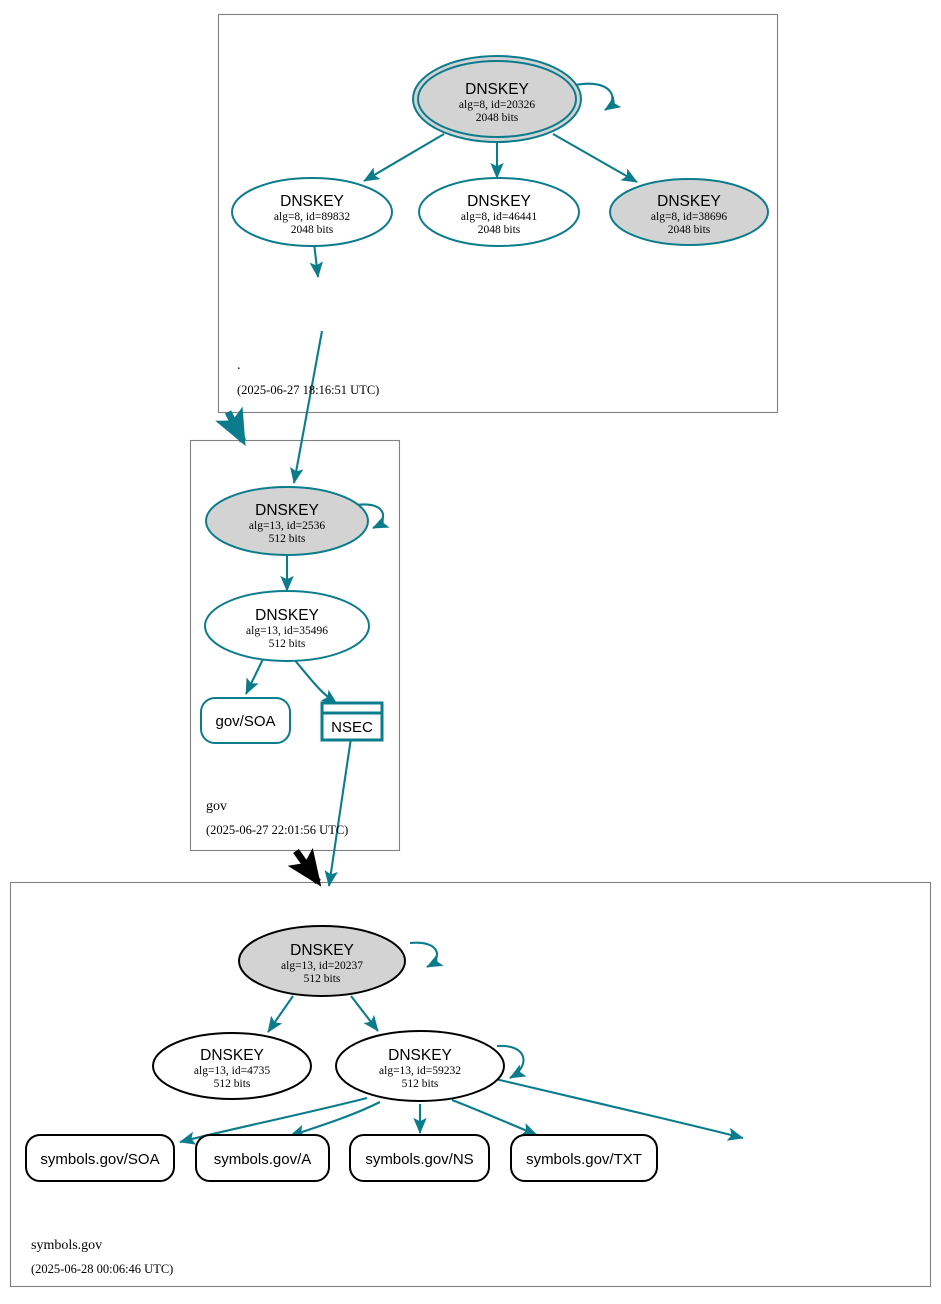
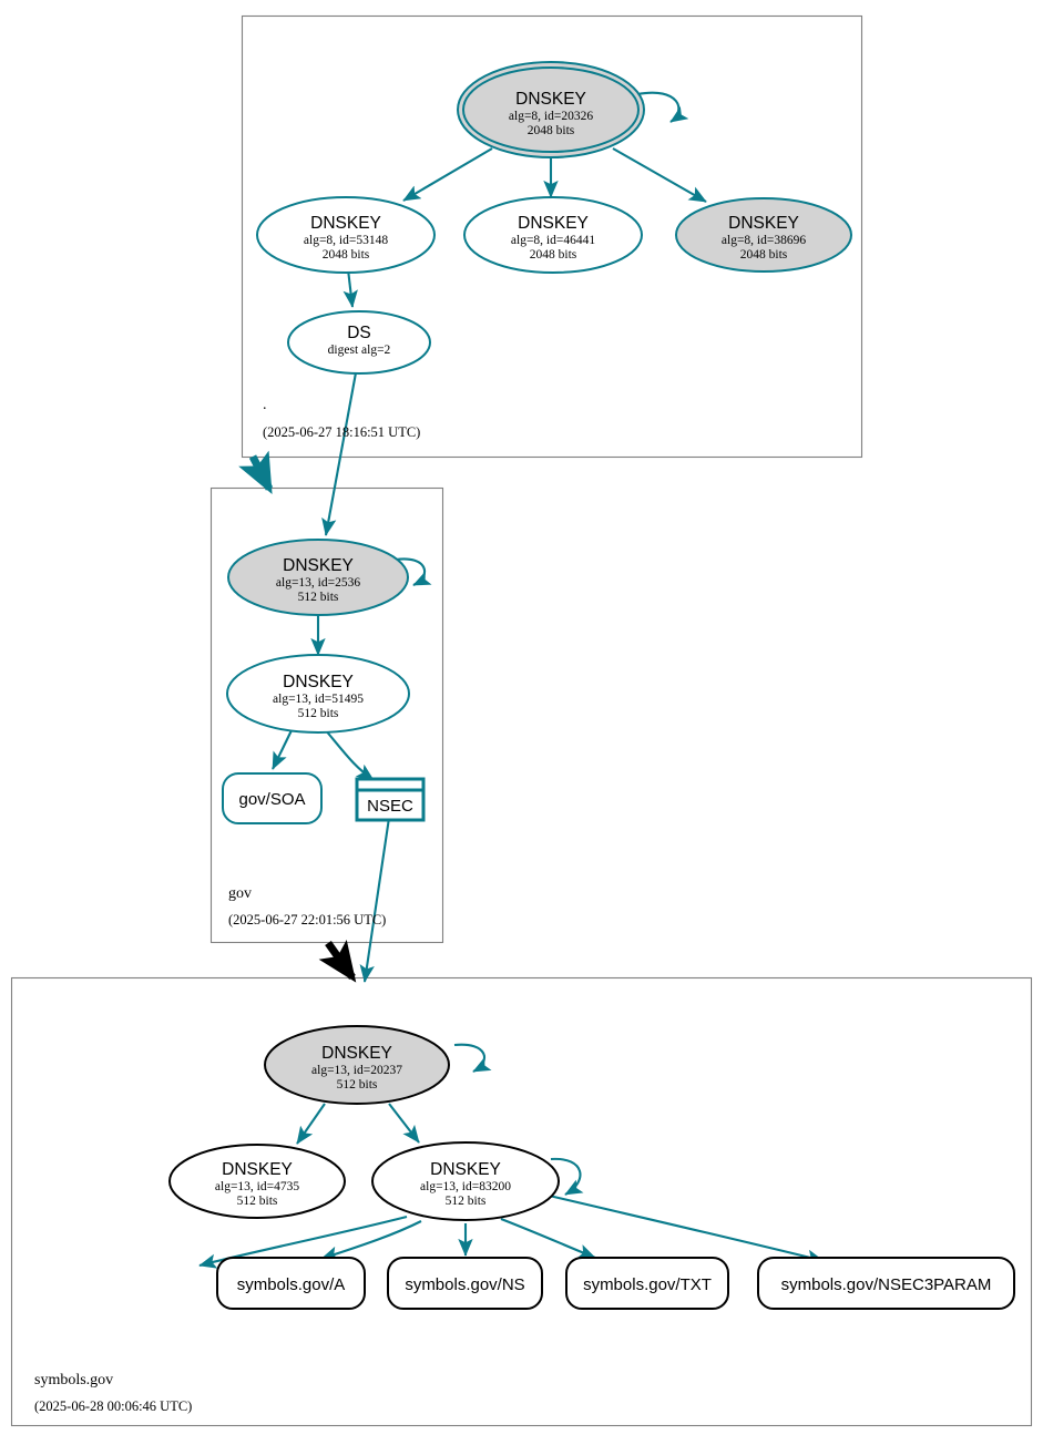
  DNSKEY
  alg=8, id=20326
  2048 bits
  DNSKEY
- alg=8, id=89832
+ alg=8, id=53148
  2048 bits
  DNSKEY
  alg=8, id=46441
  2048 bits
  DNSKEY
  alg=8, id=38696
  2048 bits
+ DS
+ digest alg=2
  .
  (2025-06-27 18:16:51 UTC)
  DNSKEY
  alg=13, id=2536
  512 bits
  DNSKEY
- alg=13, id=35496
+ alg=13, id=51495
  512 bits
  gov/SOA
  NSEC
  gov
  (2025-06-27 22:01:56 UTC)
  DNSKEY
  alg=13, id=20237
  512 bits
  DNSKEY
  alg=13, id=4735
  512 bits
  DNSKEY
- alg=13, id=59232
+ alg=13, id=83200
  512 bits
- symbols.gov/SOA
  symbols.gov/A
  symbols.gov/NS
  symbols.gov/TXT
+ symbols.gov/NSEC3PARAM
  symbols.gov
  (2025-06-28 00:06:46 UTC)
